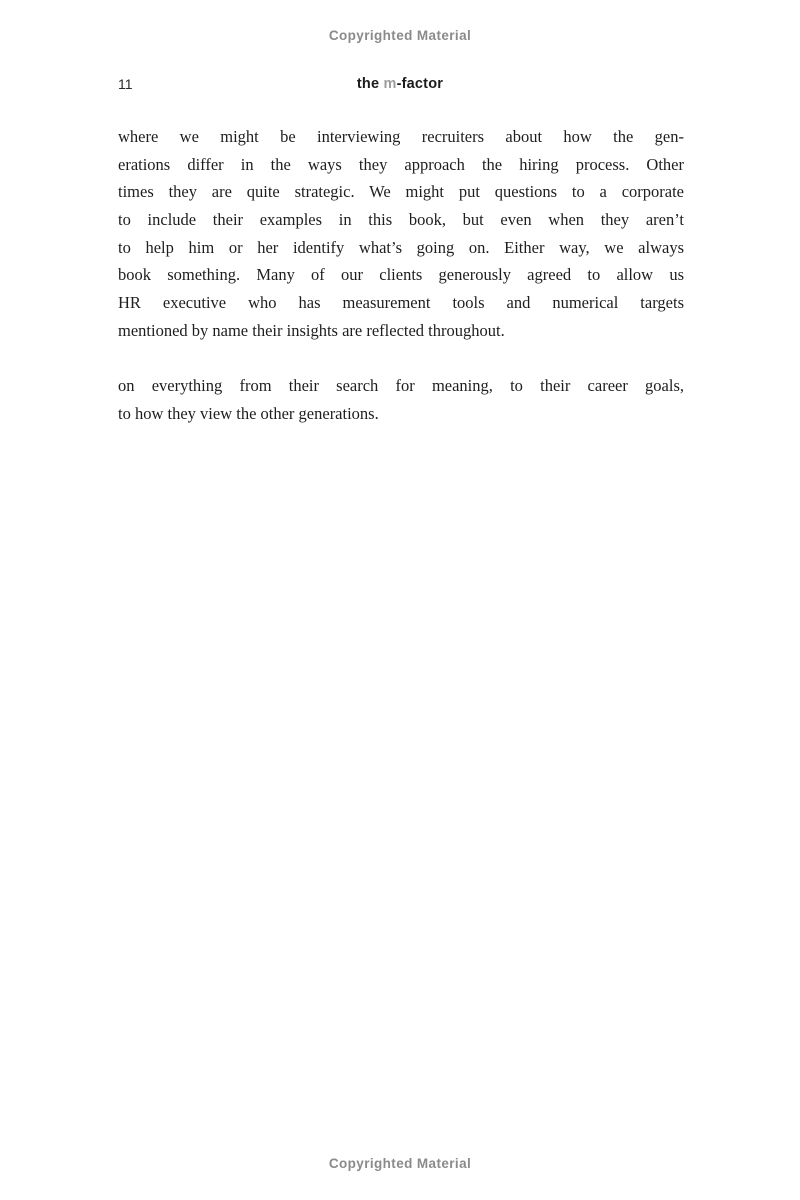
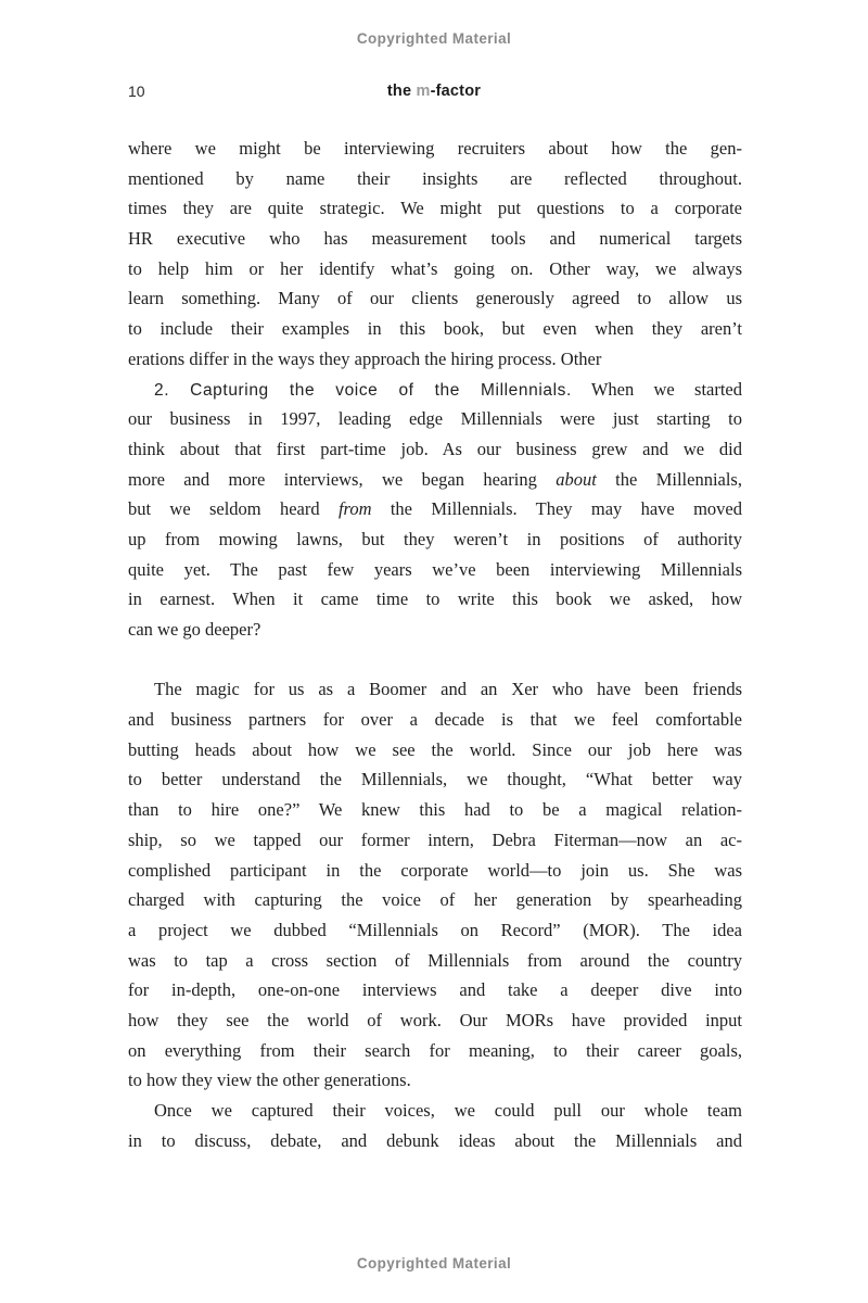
  Copyrighted Material
- 11
+ 10
  the m-factor
  where we might be interviewing recruiters about how the gen-
- erations differ in the ways they approach the hiring process. Other
+ mentioned by name their insights are reflected throughout.
  times they are quite strategic. We might put questions to a corporate
- to include their examples in this book, but even when they aren’t
+ HR executive who has measurement tools and numerical targets
- to help him or her identify what’s going on. Either way, we always
+ to help him or her identify what’s going on. Other way, we always
- book something. Many of our clients generously agreed to allow us
+ learn something. Many of our clients generously agreed to allow us
- HR executive who has measurement tools and numerical targets
+ to include their examples in this book, but even when they aren’t
- mentioned by name their insights are reflected throughout.
+ erations differ in the ways they approach the hiring process. Other
+ 2. Capturing the voice of the Millennials. When we started
+ our business in 1997, leading edge Millennials were just starting to
+ think about that first part-time job. As our business grew and we did
+ more and more interviews, we began hearing about the Millennials,
+ but we seldom heard from the Millennials. They may have moved
+ up from mowing lawns, but they weren’t in positions of authority
+ quite yet. The past few years we’ve been interviewing Millennials
+ in earnest. When it came time to write this book we asked, how
+ can we go deeper?
+ The magic for us as a Boomer and an Xer who have been friends
+ and business partners for over a decade is that we feel comfortable
+ butting heads about how we see the world. Since our job here was
+ to better understand the Millennials, we thought, “What better way
+ than to hire one?” We knew this had to be a magical relation-
+ ship, so we tapped our former intern, Debra Fiterman—now an ac-
+ complished participant in the corporate world—to join us. She was
+ charged with capturing the voice of her generation by spearheading
+ a project we dubbed “Millennials on Record” (MOR). The idea
+ was to tap a cross section of Millennials from around the country
+ for in-depth, one-on-one interviews and take a deeper dive into
+ how they see the world of work. Our MORs have provided input
  on everything from their search for meaning, to their career goals,
  to how they view the other generations.
+ Once we captured their voices, we could pull our whole team
+ in to discuss, debate, and debunk ideas about the Millennials and
  Copyrighted Material
